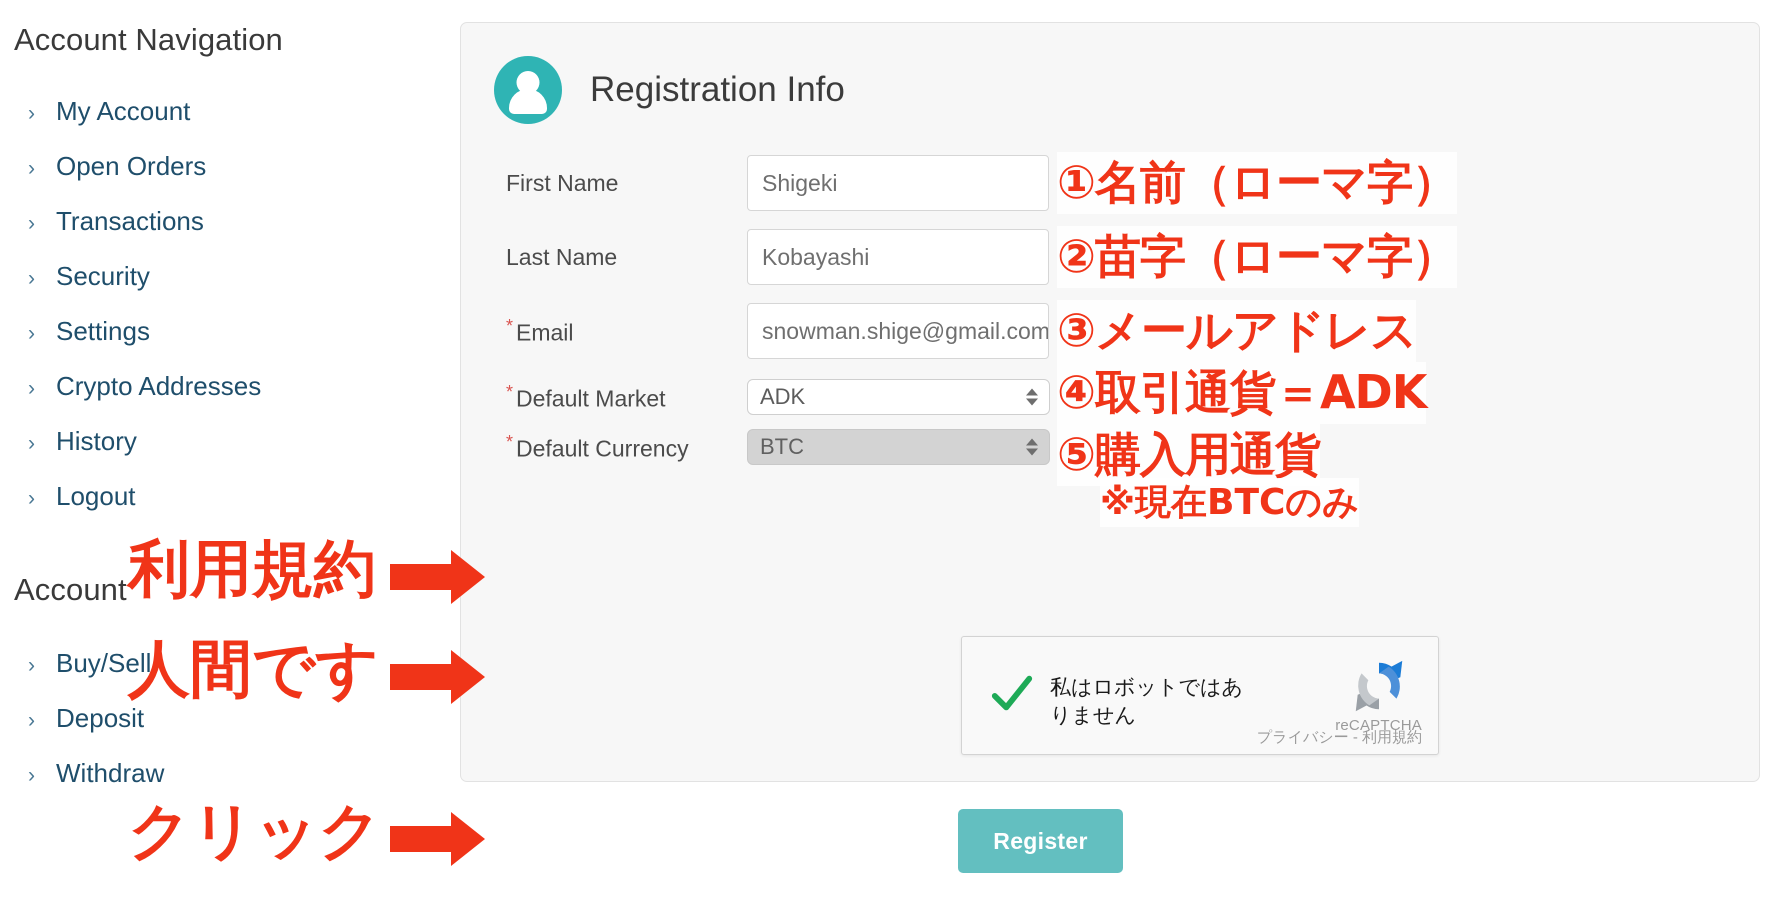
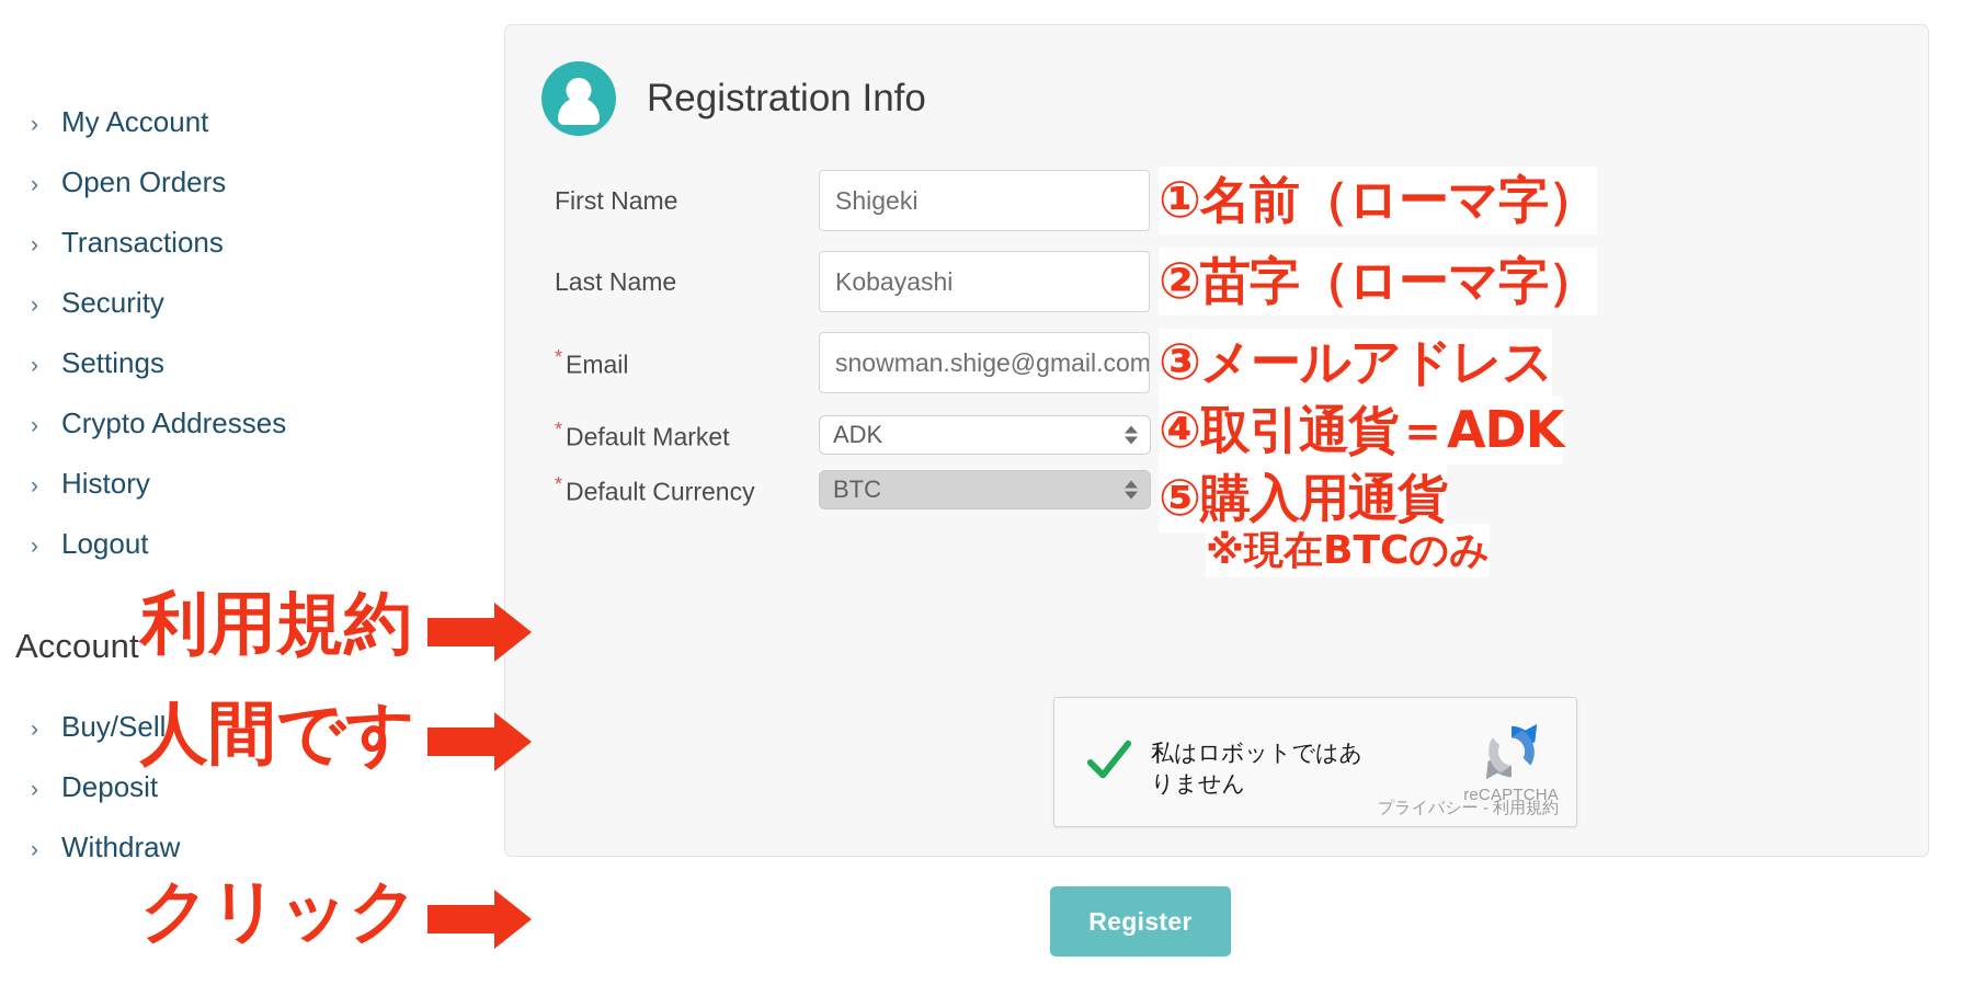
- Account Navigation
  ›
  My Account
  ›
  Open Orders
  ›
  Transactions
  ›
  Security
  ›
  Settings
  ›
  Crypto Addresses
  ›
  History
  ›
  Logout
  Account
  ›
  Buy/Sell
  ›
  Deposit
  ›
  Withdraw
  Registration Info
  First Name
  Shigeki
  Last Name
  Kobayashi
  * Email
  snowman.shige@gmail.com
  * Default Market
  ADK
  * Default Currency
  BTC
  私はロボットではありません
  reCAPTCHA
  プライバシー - 利用規約
  Register
  ①名前（ローマ字）
  ②苗字（ローマ字）
  ③メールアドレス
  ④取引通貨＝ADK
  ⑤購入用通貨
  ※現在BTCのみ
  利用規約
  人間です
  クリック
